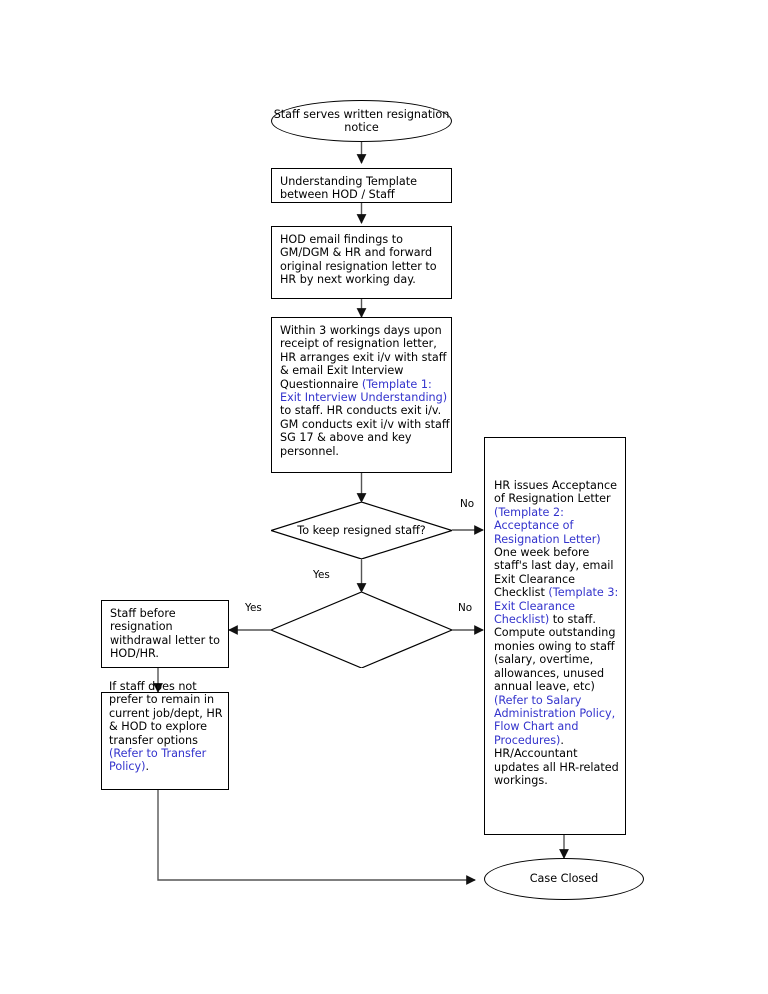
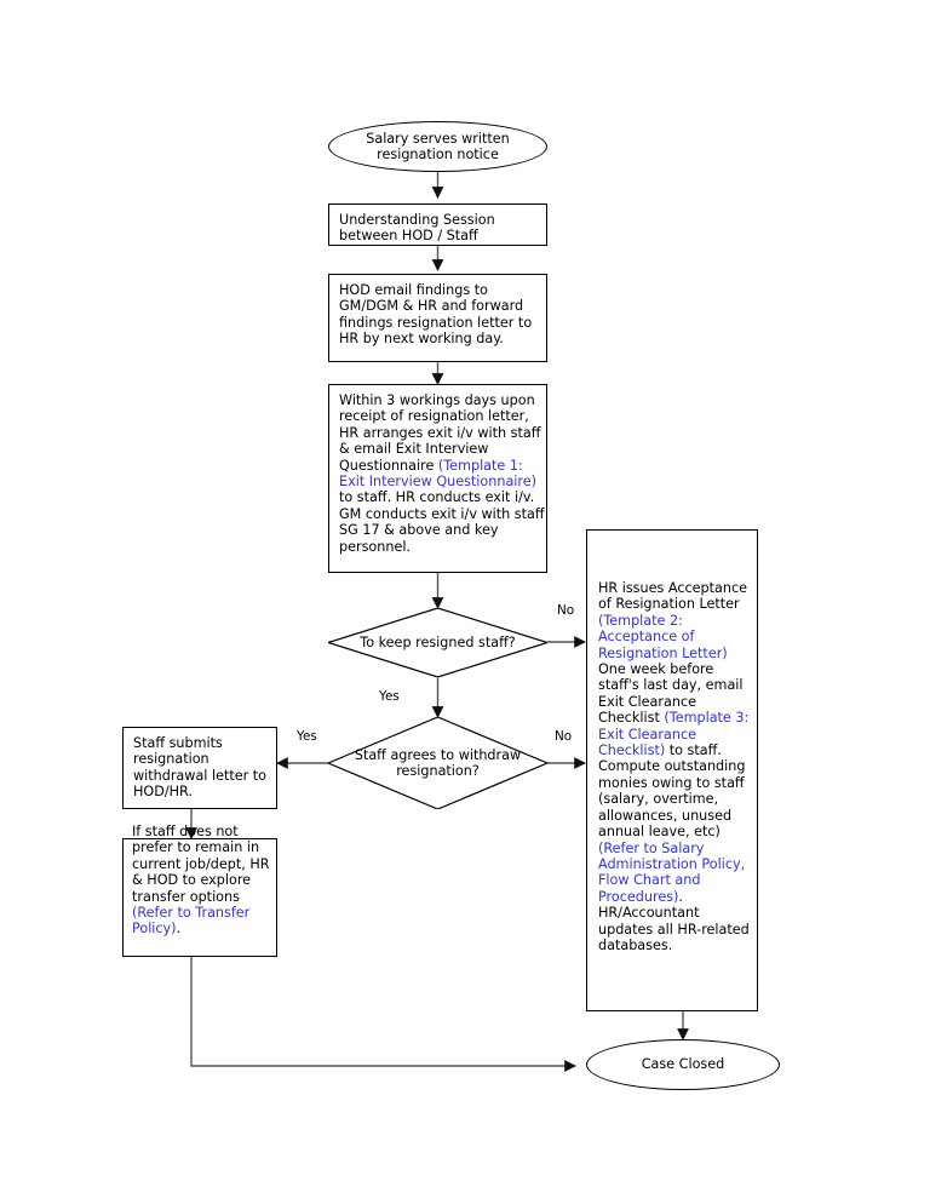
- Staff serves written resignation notice
+ Salary serves written resignation notice
- Understanding Template between HOD / Staff
+ Understanding Session between HOD / Staff
- HOD email findings to GM/DGM & HR and forward original resignation letter to HR by next working day.
+ HOD email findings to GM/DGM & HR and forward findings resignation letter to HR by next working day.
- Within 3 workings days upon receipt of resignation letter, HR arranges exit i/v with staff & email Exit Interview Questionnaire (Template 1: Exit Interview Understanding) to staff. HR conducts exit i/v. GM conducts exit i/v with staff SG 17 & above and key personnel.
+ Within 3 workings days upon receipt of resignation letter, HR arranges exit i/v with staff & email Exit Interview Questionnaire (Template 1: Exit Interview Questionnaire) to staff. HR conducts exit i/v. GM conducts exit i/v with staff SG 17 & above and key personnel.
  To keep resigned staff?
+ Staff agrees to withdraw resignation?
- Staff before resignation withdrawal letter to HOD/HR.
+ Staff submits resignation withdrawal letter to HOD/HR.
  If staff does not prefer to remain in current job/dept, HR & HOD to explore transfer options (Refer to Transfer Policy).
- HR issues Acceptance of Resignation Letter (Template 2: Acceptance of Resignation Letter) One week before staff's last day, email Exit Clearance Checklist (Template 3: Exit Clearance Checklist) to staff. Compute outstanding monies owing to staff (salary, overtime, allowances, unused annual leave, etc) (Refer to Salary Administration Policy, Flow Chart and Procedures). HR/Accountant updates all HR-related workings.
+ HR issues Acceptance of Resignation Letter (Template 2: Acceptance of Resignation Letter) One week before staff's last day, email Exit Clearance Checklist (Template 3: Exit Clearance Checklist) to staff. Compute outstanding monies owing to staff (salary, overtime, allowances, unused annual leave, etc) (Refer to Salary Administration Policy, Flow Chart and Procedures). HR/Accountant updates all HR-related databases.
  Case Closed
  No
  Yes
  Yes
  No
